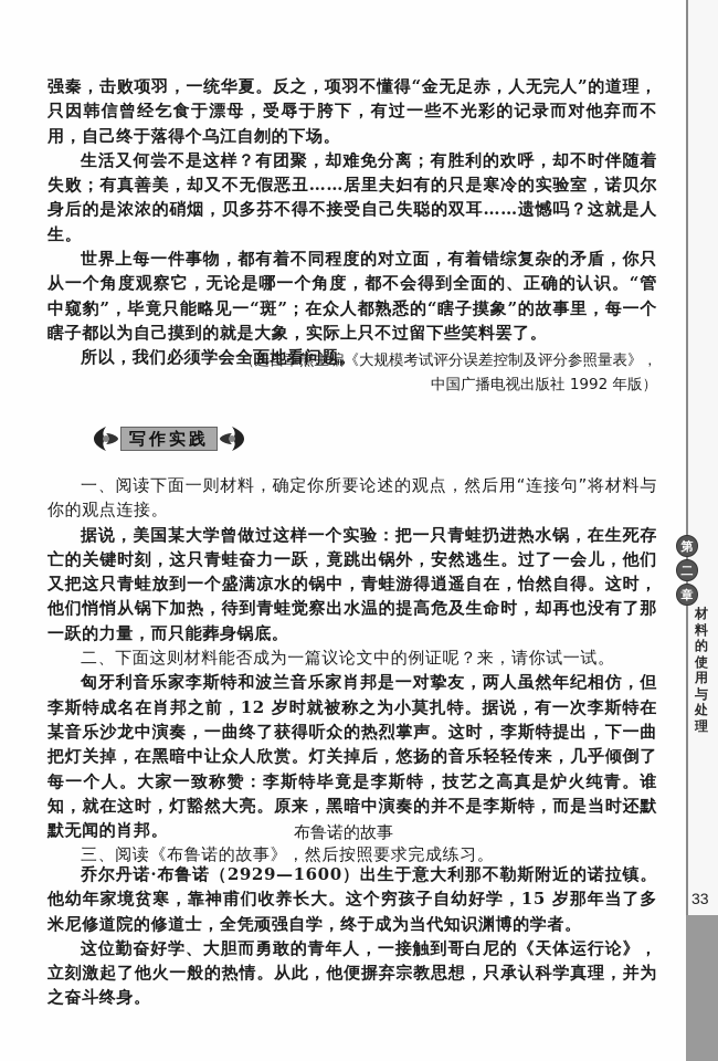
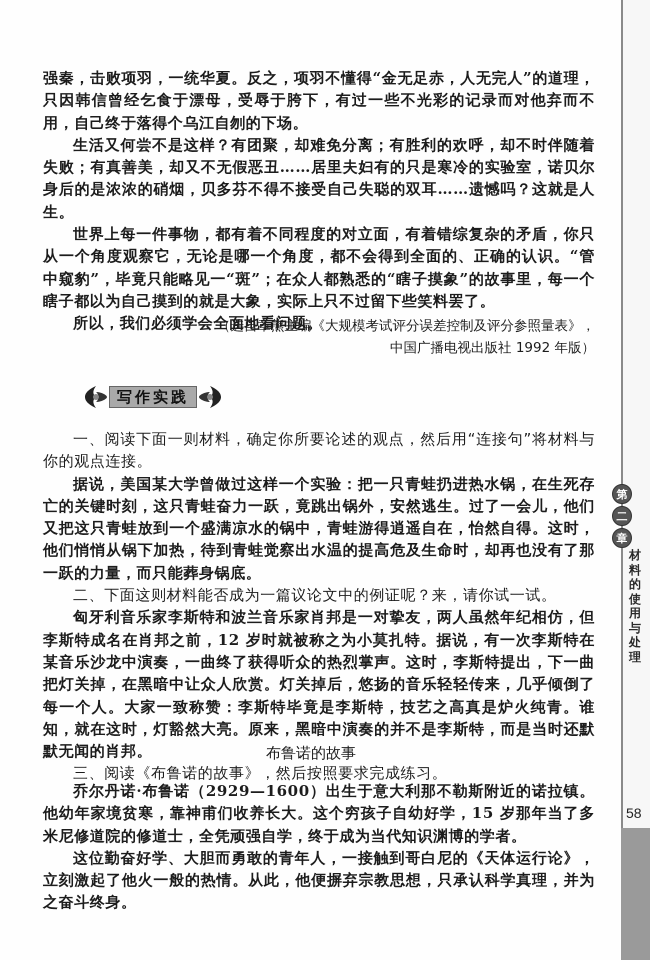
  强秦，击败项羽，一统华夏。反之，项羽不懂得“金无足赤，人无完人”的道理，只因韩信曾经乞食于漂母，受辱于胯下，有过一些不光彩的记录而对他弃而不用，自己终于落得个乌江自刎的下场。
  生活又何尝不是这样？有团聚，却难免分离；有胜利的欢呼，却不时伴随着失败；有真善美，却又不无假恶丑……居里夫妇有的只是寒冷的实验室，诺贝尔身后的是浓浓的硝烟，贝多芬不得不接受自己失聪的双耳……遗憾吗？这就是人生。
  世界上每一件事物，都有着不同程度的对立面，有着错综复杂的矛盾，你只从一个角度观察它，无论是哪一个角度，都不会得到全面的、正确的认识。“管中窥豹”，毕竟只能略见一“斑”；在众人都熟悉的“瞎子摸象”的故事里，每一个瞎子都以为自己摸到的就是大象，实际上只不过留下些笑料罢了。
  所以，我们必须学会全面地看问题。
  （选自章熊主编《大规模考试评分误差控制及评分参照量表》，
  中国广播电视出版社 1992 年版）
  写作实践
  一、阅读下面一则材料，确定你所要论述的观点，然后用“连接句”将材料与你的观点连接。
  据说，美国某大学曾做过这样一个实验：把一只青蛙扔进热水锅，在生死存亡的关键时刻，这只青蛙奋力一跃，竟跳出锅外，安然逃生。过了一会儿，他们又把这只青蛙放到一个盛满凉水的锅中，青蛙游得逍遥自在，怡然自得。这时，他们悄悄从锅下加热，待到青蛙觉察出水温的提高危及生命时，却再也没有了那一跃的力量，而只能葬身锅底。
  二、下面这则材料能否成为一篇议论文中的例证呢？来，请你试一试。
  匈牙利音乐家李斯特和波兰音乐家肖邦是一对挚友，两人虽然年纪相仿，但李斯特成名在肖邦之前，12 岁时就被称之为小莫扎特。据说，有一次李斯特在某音乐沙龙中演奏，一曲终了获得听众的热烈掌声。这时，李斯特提出，下一曲把灯关掉，在黑暗中让众人欣赏。灯关掉后，悠扬的音乐轻轻传来，几乎倾倒了每一个人。大家一致称赞：李斯特毕竟是李斯特，技艺之高真是炉火纯青。谁知，就在这时，灯豁然大亮。原来，黑暗中演奏的并不是李斯特，而是当时还默默无闻的肖邦。
  三、阅读《布鲁诺的故事》，然后按照要求完成练习。
  布鲁诺的故事
  乔尔丹诺·布鲁诺（2929—1600）出生于意大利那不勒斯附近的诺拉镇。他幼年家境贫寒，靠神甫们收养长大。这个穷孩子自幼好学，15 岁那年当了多米尼修道院的修道士，全凭顽强自学，终于成为当代知识渊博的学者。
  这位勤奋好学、大胆而勇敢的青年人，一接触到哥白尼的《天体运行论》，立刻激起了他火一般的热情。从此，他便摒弃宗教思想，只承认科学真理，并为之奋斗终身。
  第
  二
  章
  材料的使用与处理
- 33
+ 58
